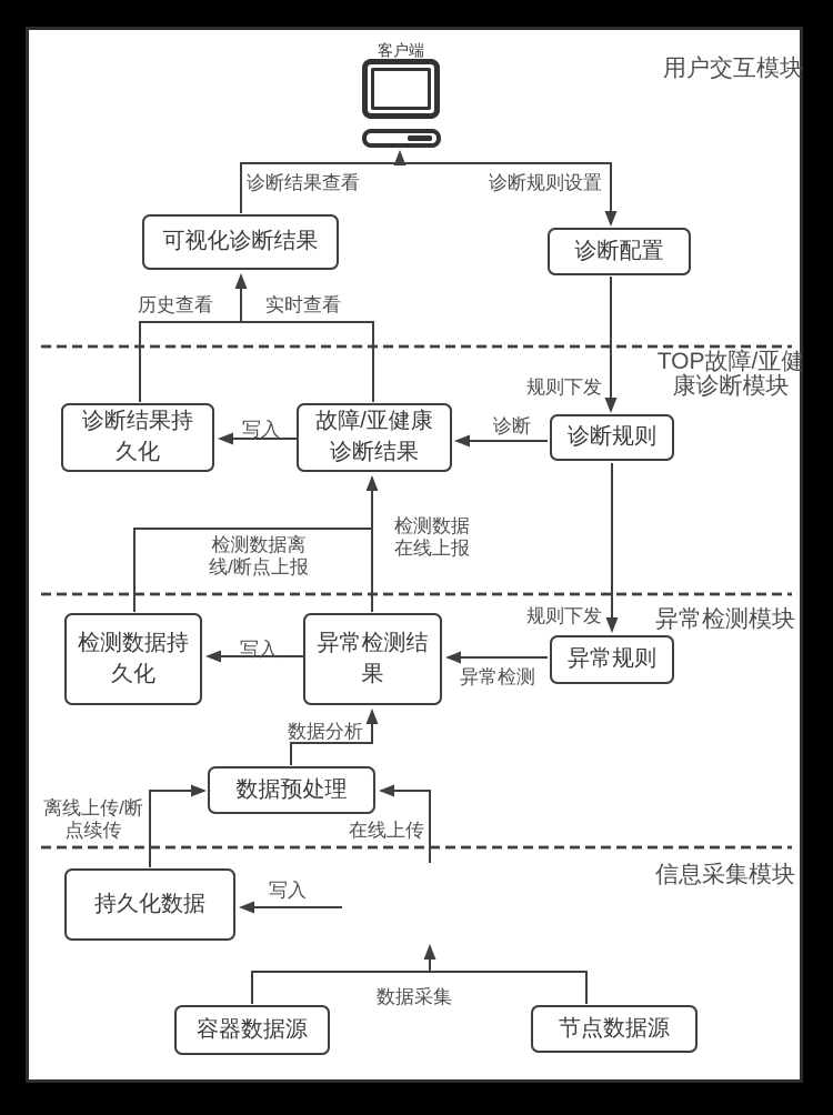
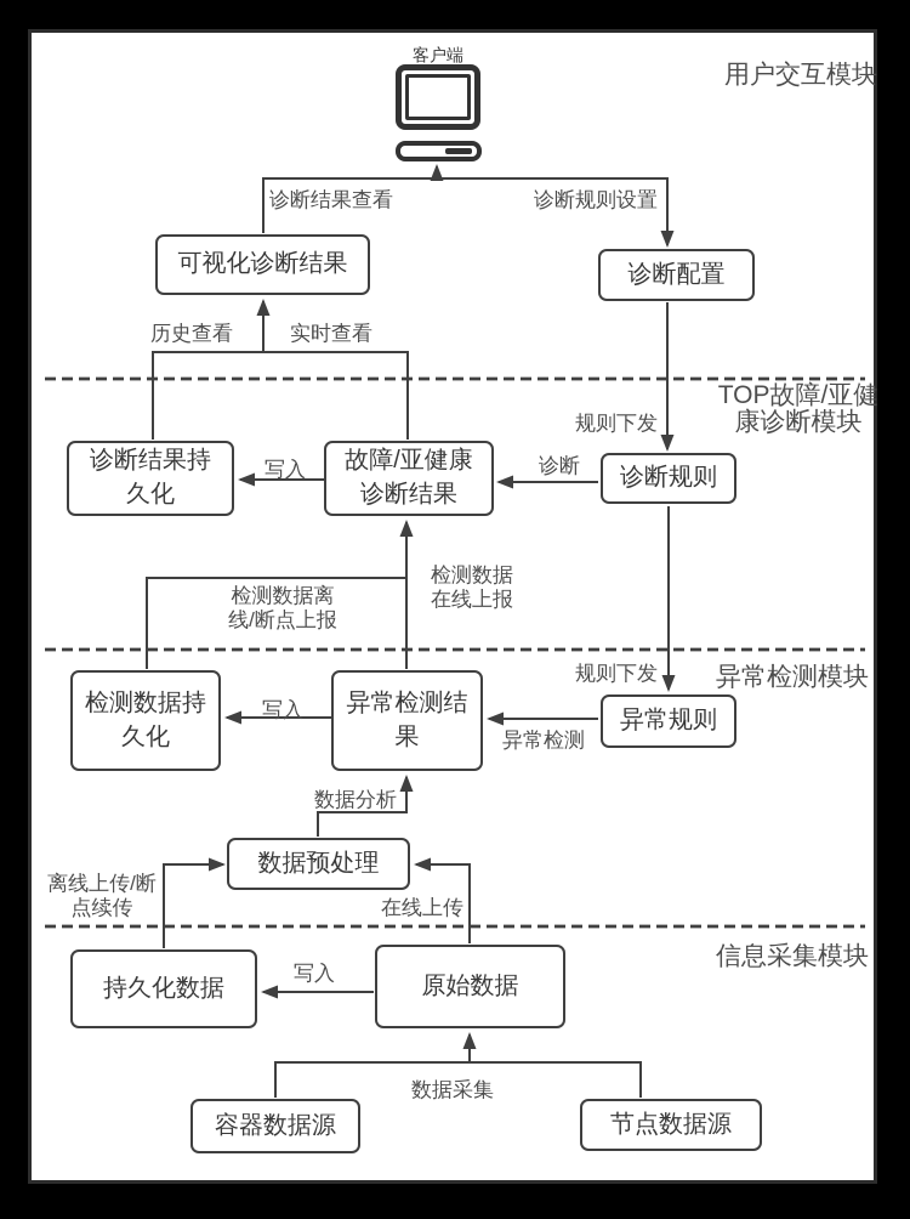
  客户端
  可视化诊断结果
  诊断配置
  诊断结果持
  久化
  故障/亚健康
  诊断结果
  诊断规则
  检测数据持
  久化
  异常检测结
  果
  异常规则
  数据预处理
  持久化数据
+ 原始数据
  容器数据源
  节点数据源
  诊断结果查看
  诊断规则设置
  历史查看
  实时查看
  规则下发
  诊断
  写入
  检测数据离
  线/断点上报
  检测数据
  在线上报
  规则下发
  异常检测
  写入
  数据分析
  离线上传/断
  点续传
  在线上传
  写入
  数据采集
  用户交互模块
  TOP故障/亚健
  康诊断模块
  异常检测模块
  信息采集模块
